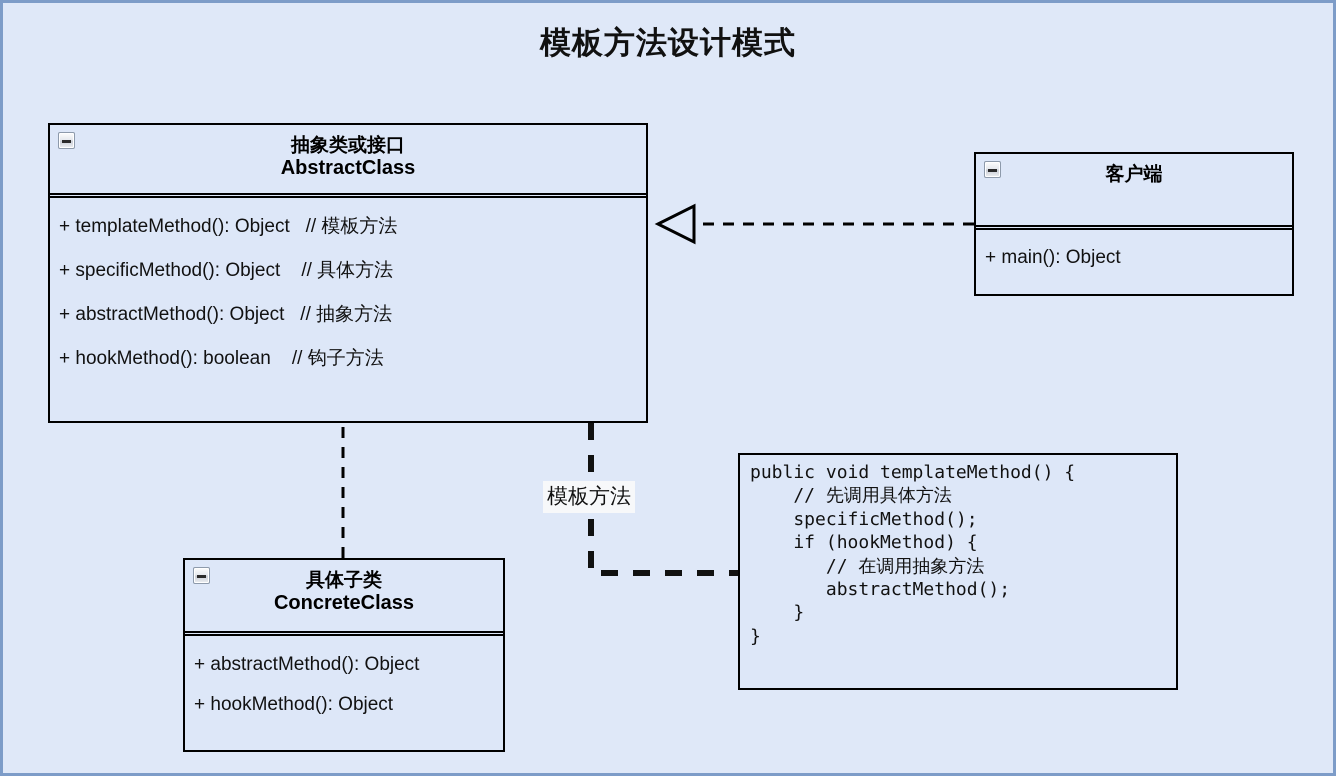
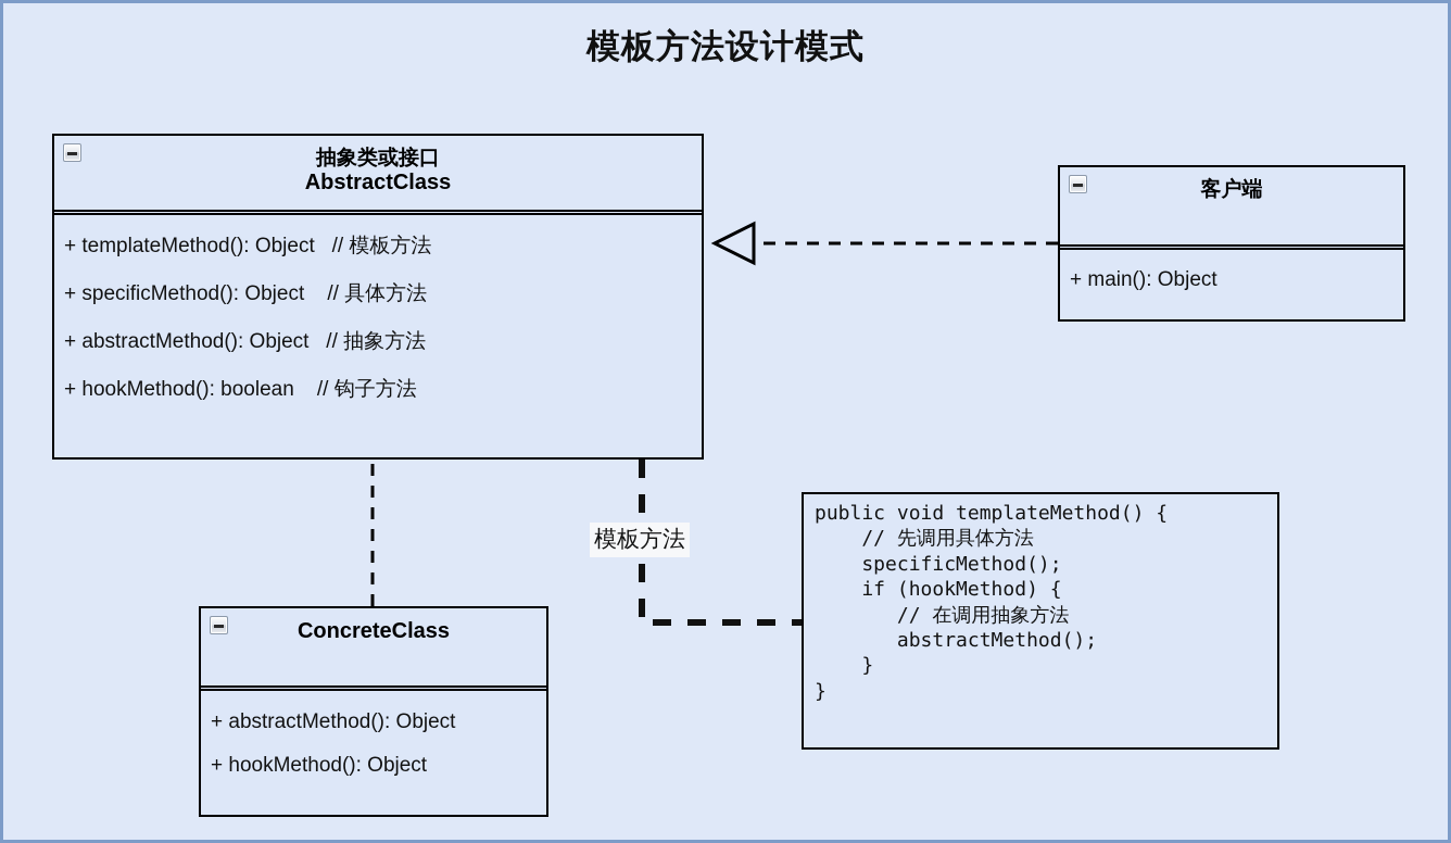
  模板方法设计模式
  抽象类或接口
  AbstractClass
  + templateMethod(): Object // 模板方法
  + specificMethod(): Object // 具体方法
  + abstractMethod(): Object // 抽象方法
  + hookMethod(): boolean // 钩子方法
  客户端
  + main(): Object
- 具体子类
  ConcreteClass
  + abstractMethod(): Object
  + hookMethod(): Object
  public void templateMethod() {
  // 先调用具体方法
  specificMethod();
  if (hookMethod) {
  // 在调用抽象方法
  abstractMethod();
  }
  }
  模板方法
